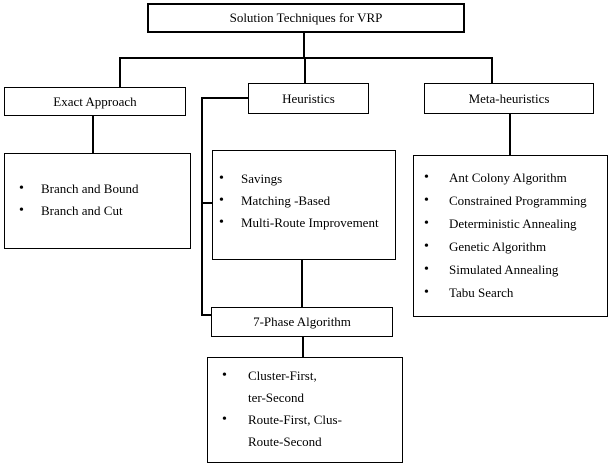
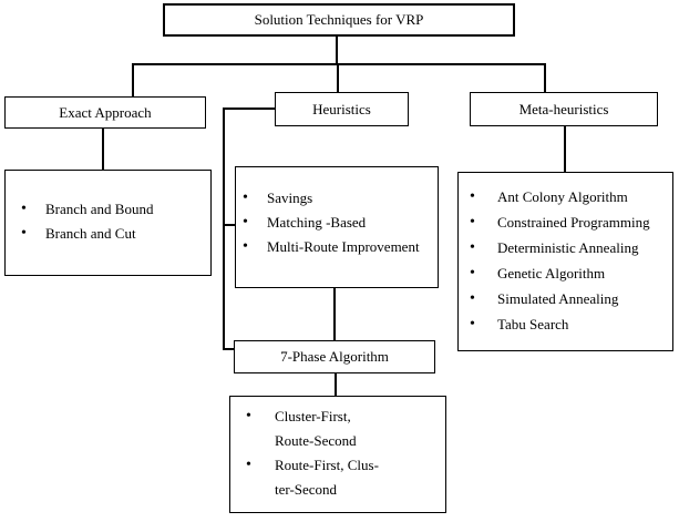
  Solution Techniques for VRP
  Exact Approach
  Heuristics
  Meta-heuristics
  7-Phase Algorithm
  •
  Branch and Bound
  •
  Branch and Cut
  •
  Savings
  •
  Matching -Based
  •
  Multi-Route Improvement
  •
  Ant Colony Algorithm
  •
  Constrained Programming
  •
  Deterministic Annealing
  •
  Genetic Algorithm
  •
  Simulated Annealing
  •
  Tabu Search
  •
  Cluster-First,
- ter-Second
+ Route-Second
  •
  Route-First, Clus-
- Route-Second
+ ter-Second
